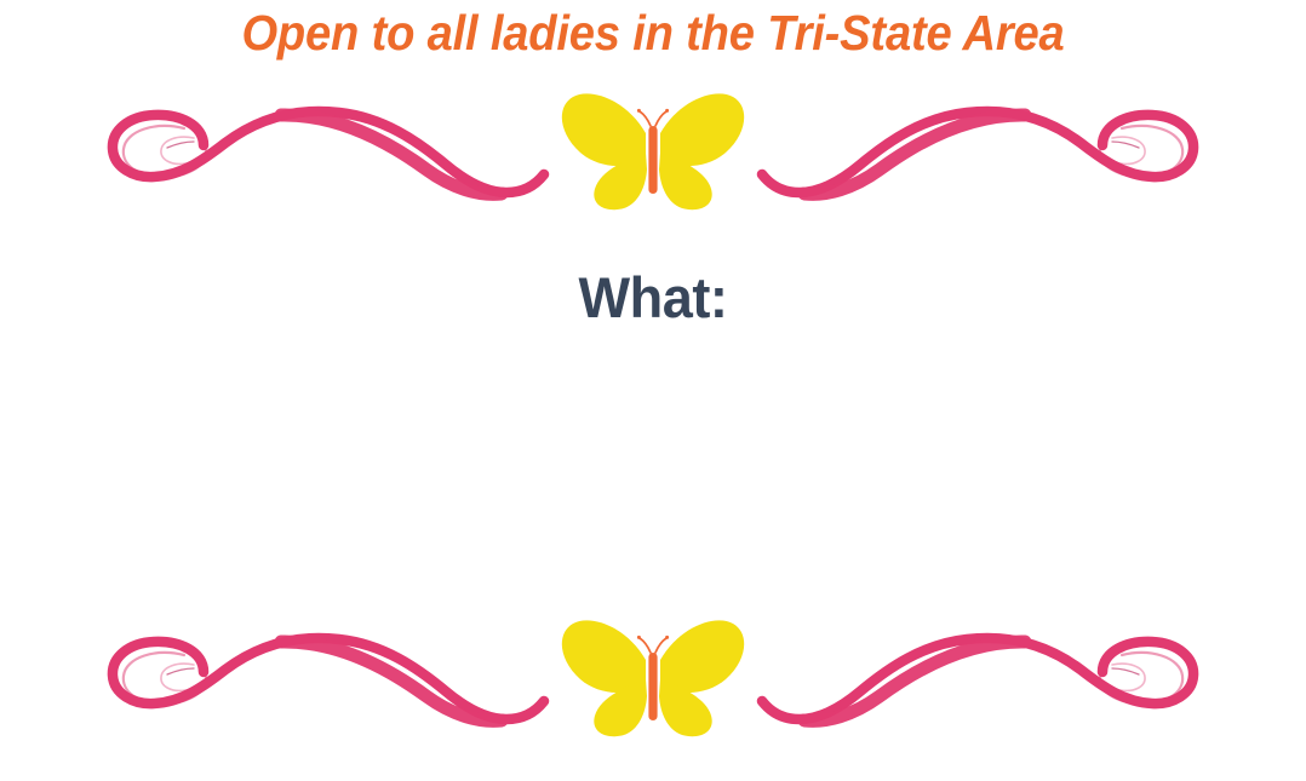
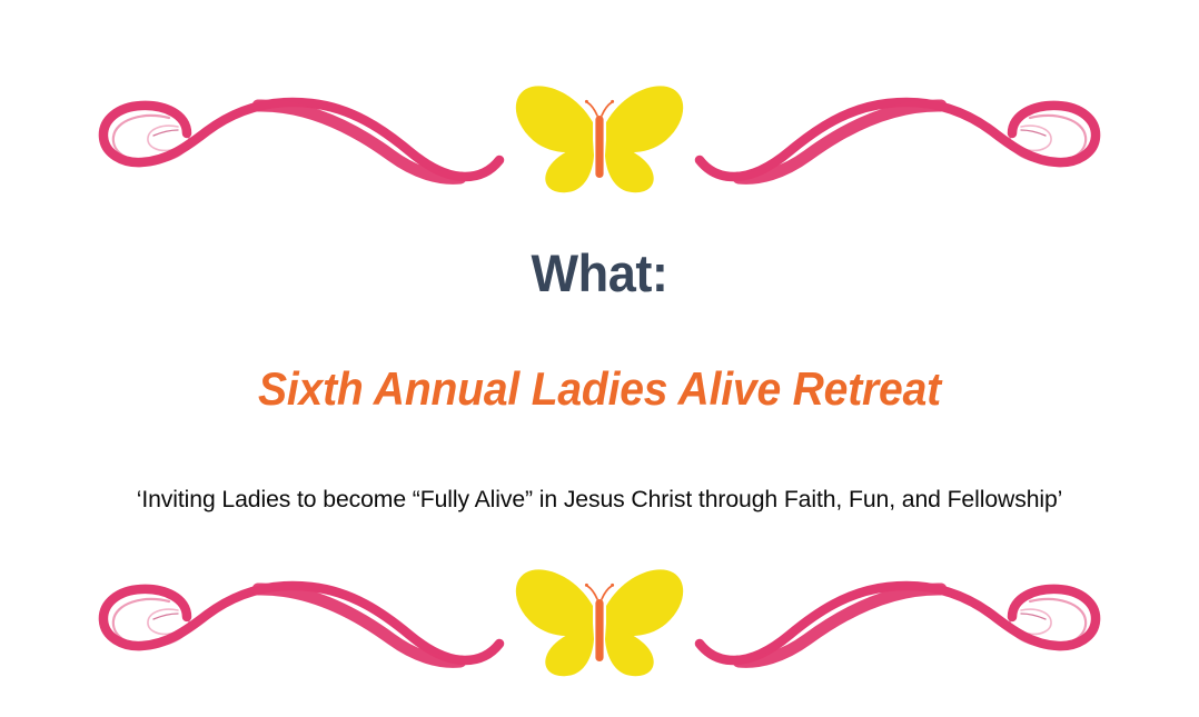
- Open to all ladies in the Tri-State Area
  What:
+ Sixth Annual Ladies Alive Retreat
+ ‘Inviting Ladies to become “Fully Alive” in Jesus Christ through Faith, Fun, and Fellowship’
